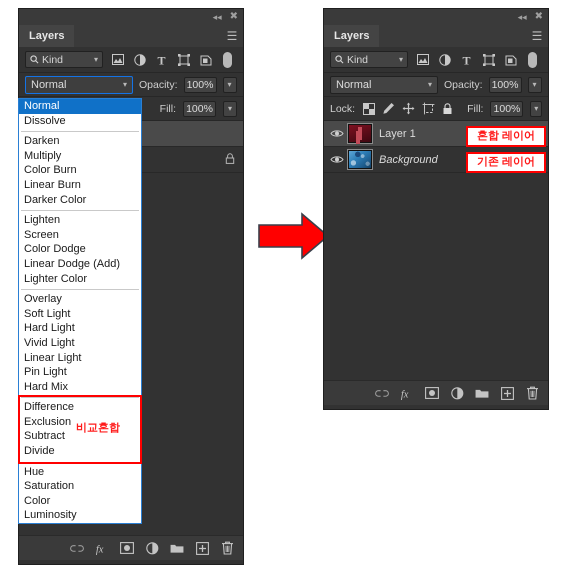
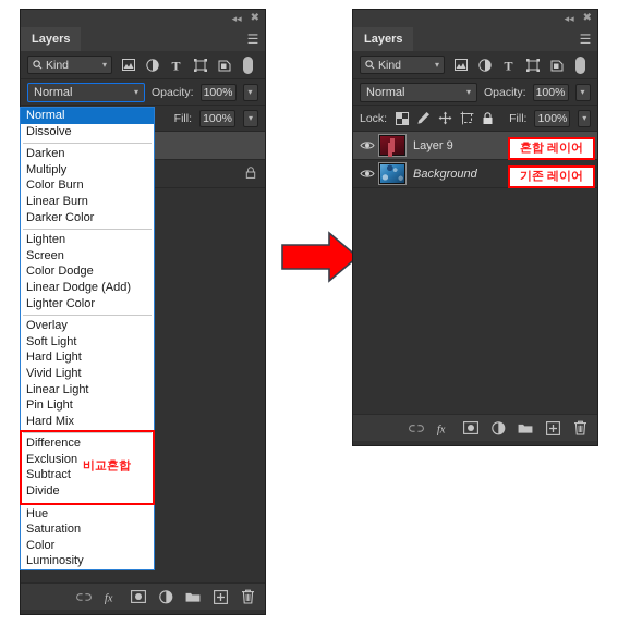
  ◂◂
  ✖
  Layers
  ☰
  Kind
  ▾
  T
  Normal
  ▾
  Opacity:
  100%
  ▾
  Fill:
  100%
  ▾
  fx
  Normal
  Dissolve
  Darken
  Multiply
  Color Burn
  Linear Burn
  Darker Color
  Lighten
  Screen
  Color Dodge
  Linear Dodge (Add)
  Lighter Color
  Overlay
  Soft Light
  Hard Light
  Vivid Light
  Linear Light
  Pin Light
  Hard Mix
  Difference
  Exclusion
  Subtract
  Divide
  Hue
  Saturation
  Color
  Luminosity
  비교혼합
  ◂◂
  ✖
  Layers
  ☰
  Kind
  ▾
  T
  Normal
  ▾
  Opacity:
  100%
  ▾
  Lock:
  Fill:
  100%
  ▾
- Layer 1
+ Layer 9
  Background
  fx
  혼합 레이어
  기존 레이어
